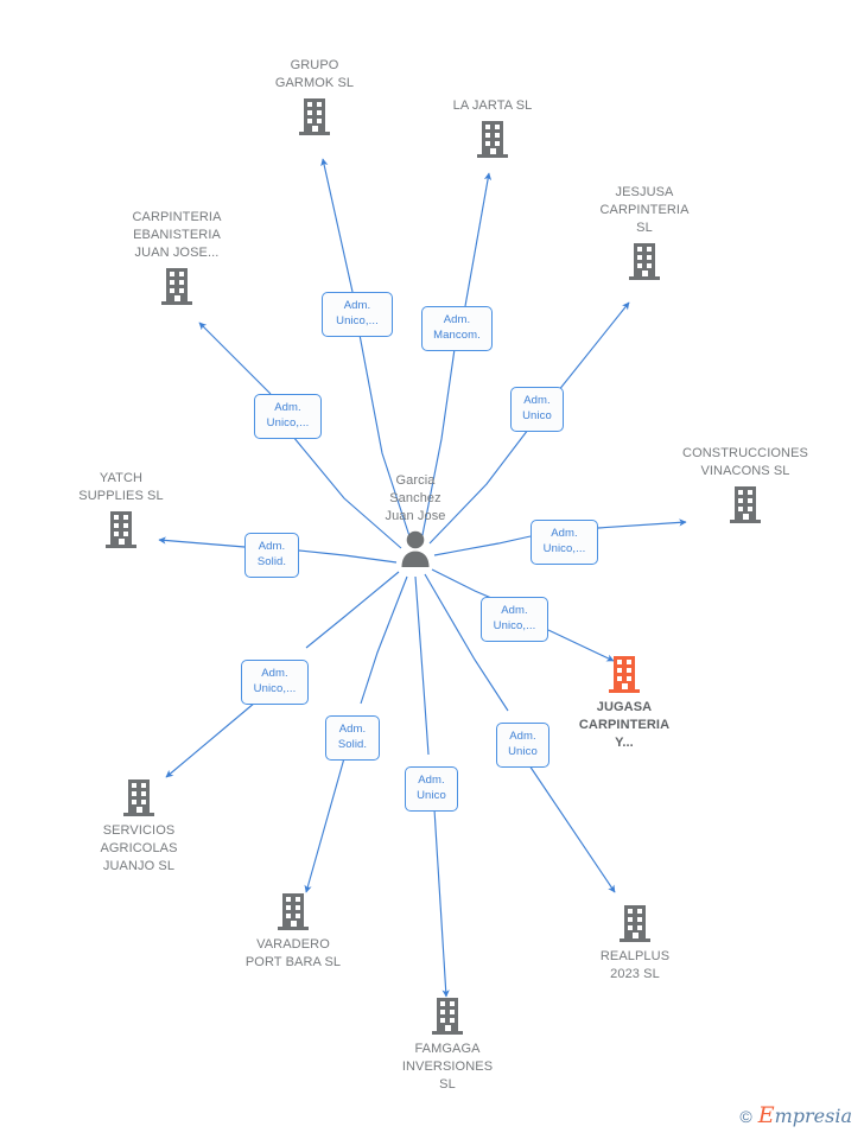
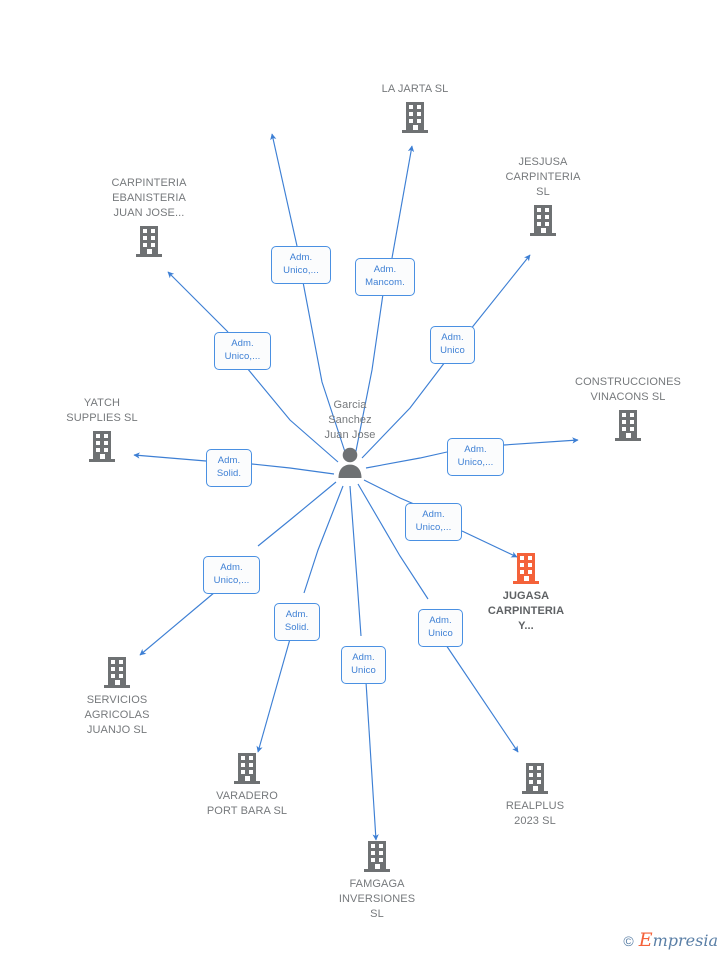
- GRUPO
- GARMOK SL
  LA JARTA SL
  JESJUSA
  CARPINTERIA
  SL
  CARPINTERIA
  EBANISTERIA
  JUAN JOSE...
  CONSTRUCCIONES
  VINACONS SL
  YATCH
  SUPPLIES SL
  Garcia
  Sanchez
  Juan Jose
  JUGASA
  CARPINTERIA
  Y...
  SERVICIOS
  AGRICOLAS
  JUANJO SL
  VARADERO
  PORT BARA SL
  REALPLUS
  2023 SL
  FAMGAGA
  INVERSIONES
  SL
  Adm.
  Unico,...
  Adm.
  Mancom.
  Adm.
  Unico
  Adm.
  Unico,...
  Adm.
  Unico,...
  Adm.
  Solid.
  Adm.
  Unico,...
  Adm.
  Unico,...
  Adm.
  Solid.
  Adm.
  Unico
  Adm.
  Unico
  ©
  Empresia
